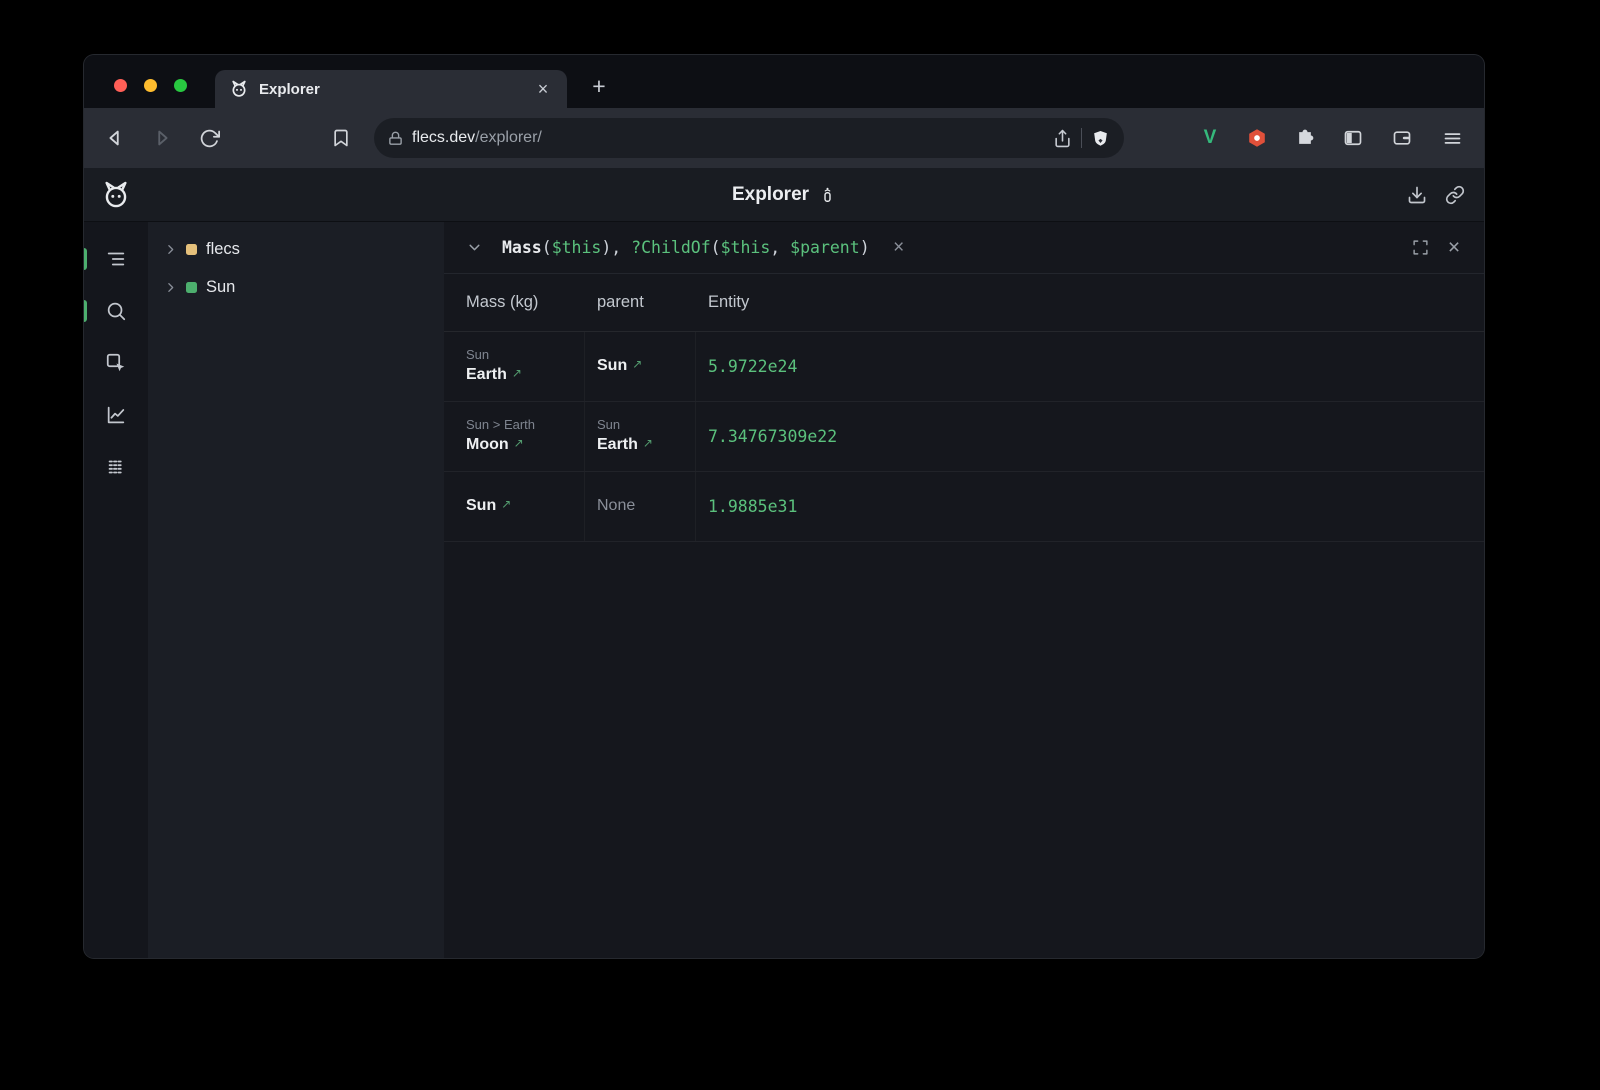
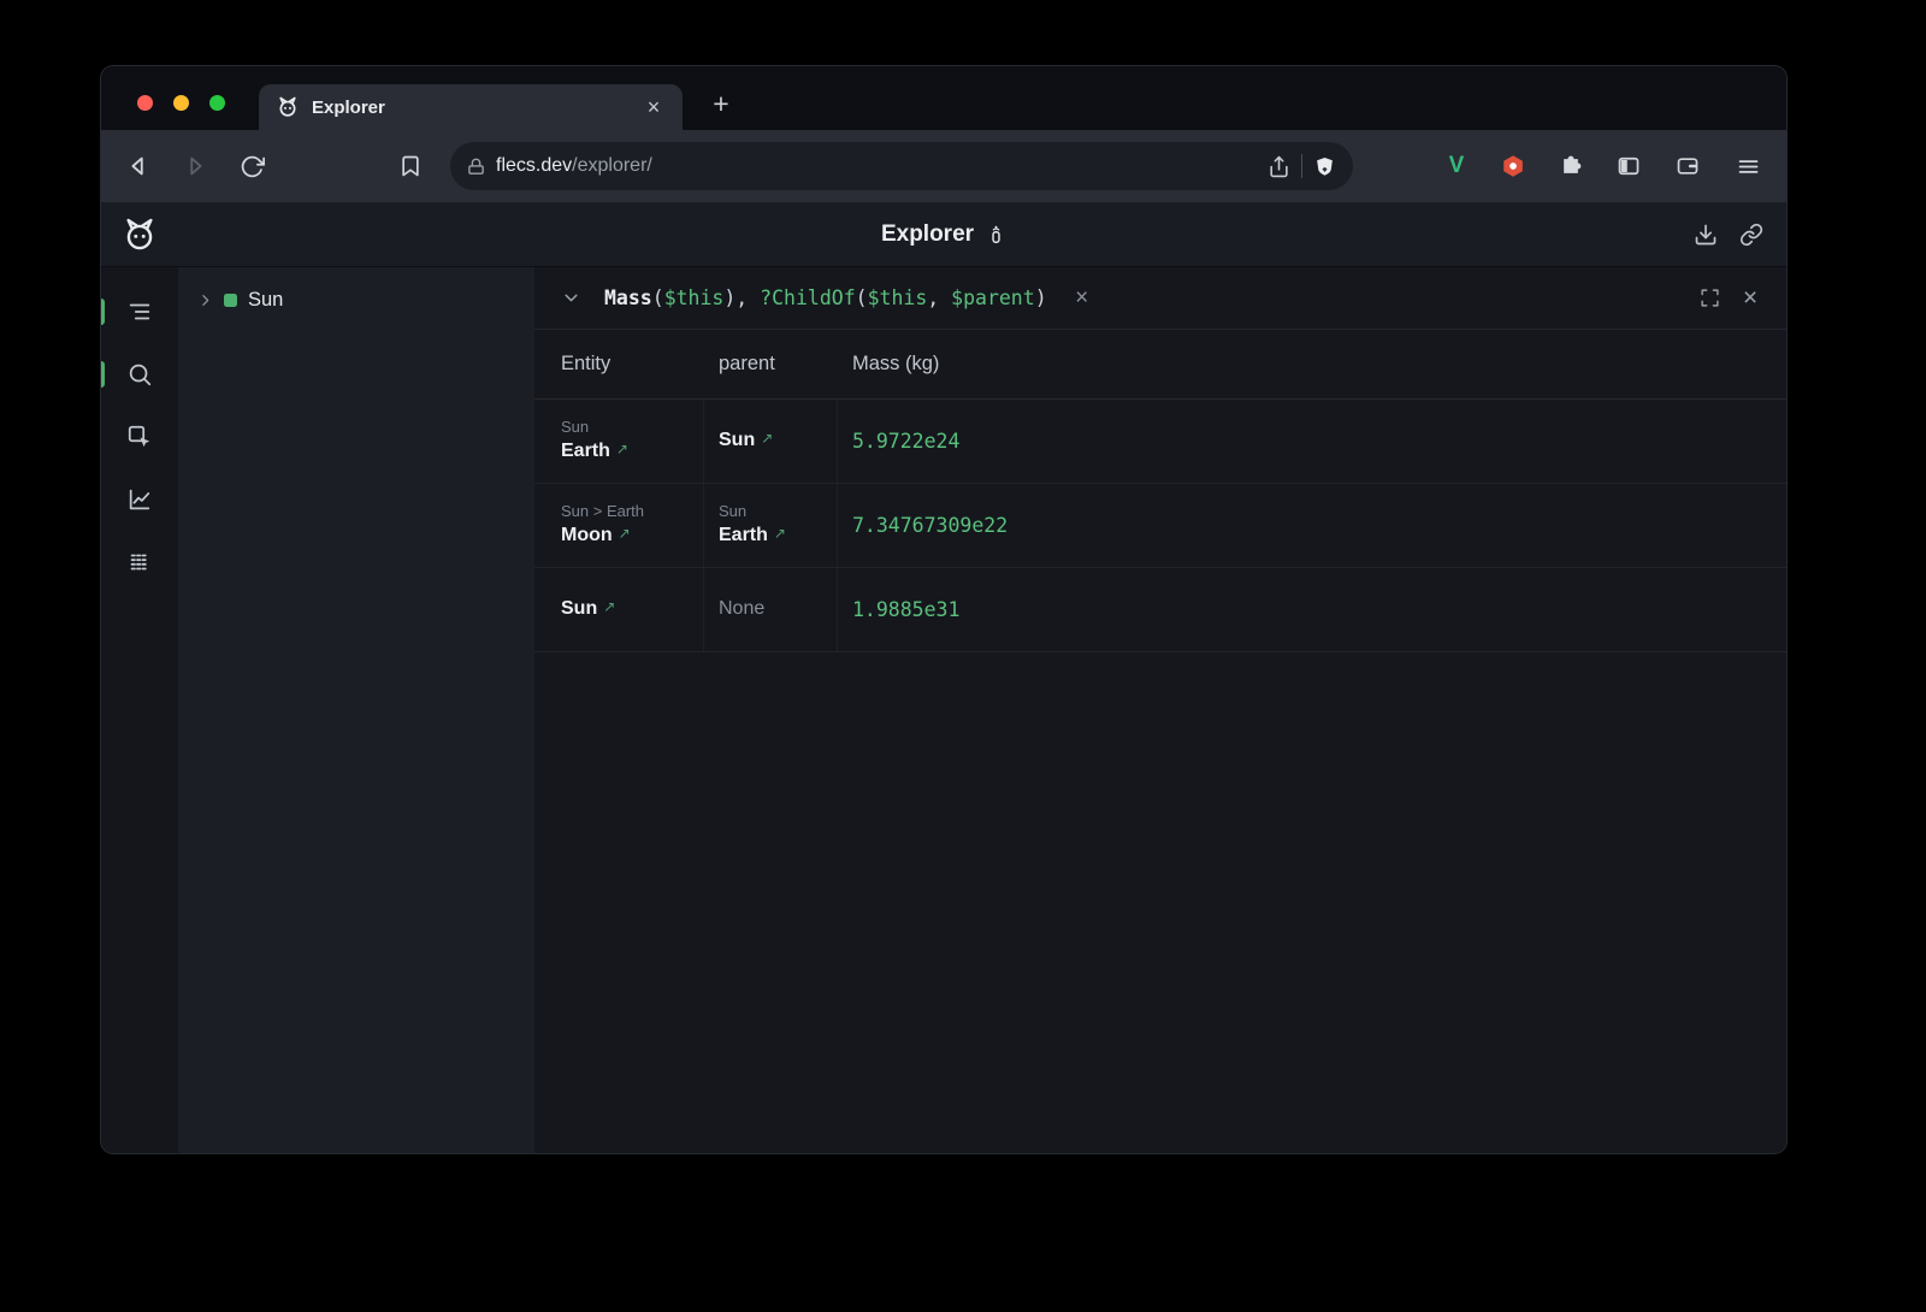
  Explorer
  ×
  +
  flecs.dev/explorer/
  V
  Explorer
- flecs
  Sun
  Mass($this), ?ChildOf($this, $parent)
  ×
  ×
- Mass (kg)
+ Entity
  parent
- Entity
+ Mass (kg)
  Sun
  Earth
  ↗
  Sun
  ↗
  5.9722e24
  Sun > Earth
  Moon
  ↗
  Sun
  Earth
  ↗
  7.34767309e22
  Sun
  ↗
  None
  1.9885e31
